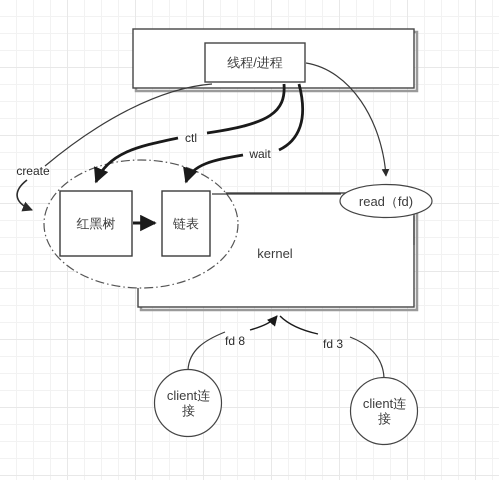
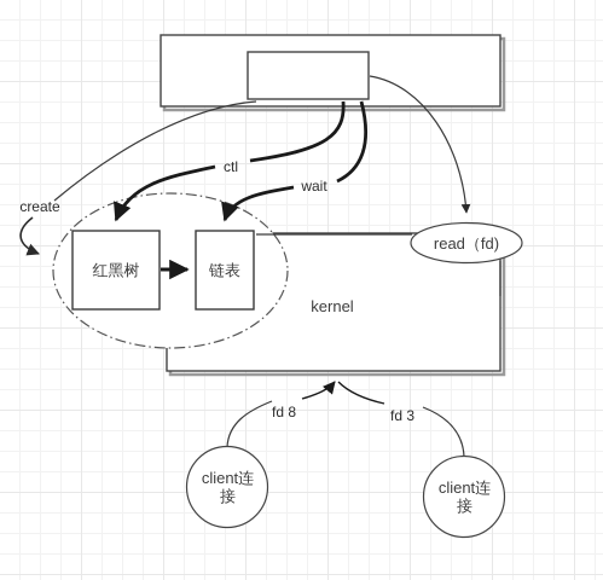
- 线程/进程
  红黑树
  链表
  kernel
  read（fd)
  client连
  接
  client连
  接
  create
  ctl
  wait
  fd 8
  fd 3
